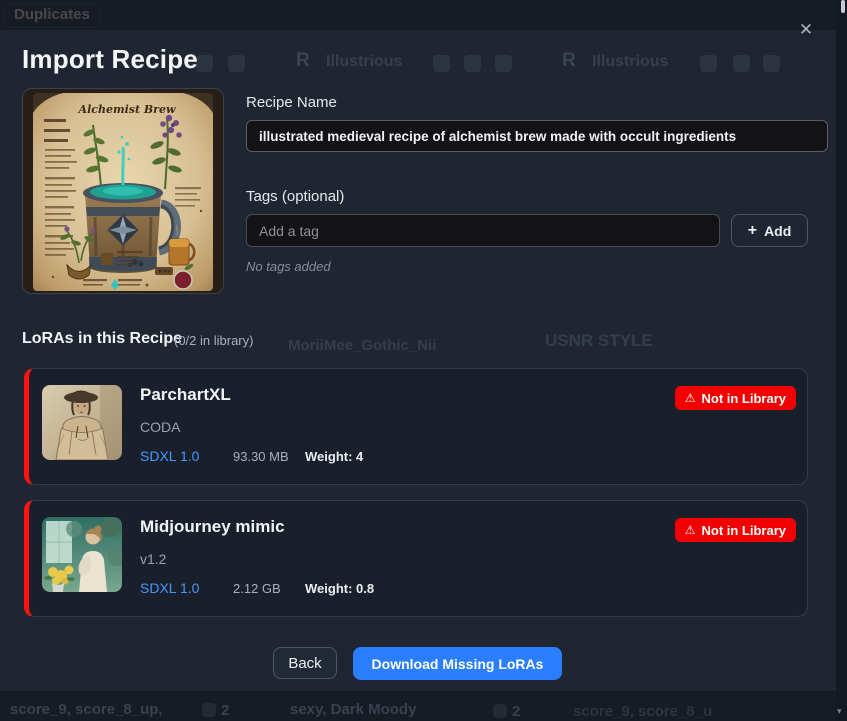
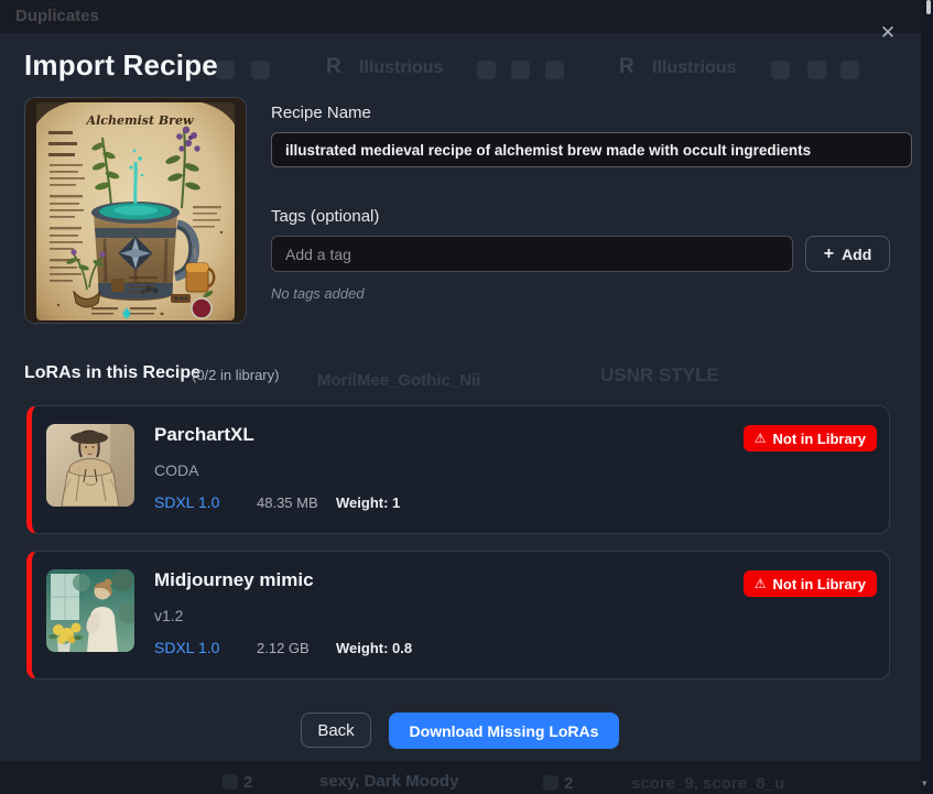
  ▾
  Duplicates
  R
  Illustrious
  R
  Illustrious
  MoriiMee_Gothic_Nii
  USNR STYLE
- score_9, score_8_up,
  2
  sexy, Dark Moody
  2
  score_9, score_8_u
  Import Recipe
  ✕
  Alchemist Brew
  Recipe Name
  illustrated medieval recipe of alchemist brew made with occult ingredients
  Tags (optional)
  Add a tag
  +
  Add
  No tags added
  LoRAs in this Recipe
  (0/2 in library)
  ParchartXL
  CODA
  SDXL 1.0
- 93.30 MB
+ 48.35 MB
- Weight: 4
+ Weight: 1
  ⚠
  Not in Library
  Midjourney mimic
  v1.2
  SDXL 1.0
  2.12 GB
  Weight: 0.8
  ⚠
  Not in Library
  Back
  Download Missing LoRAs
